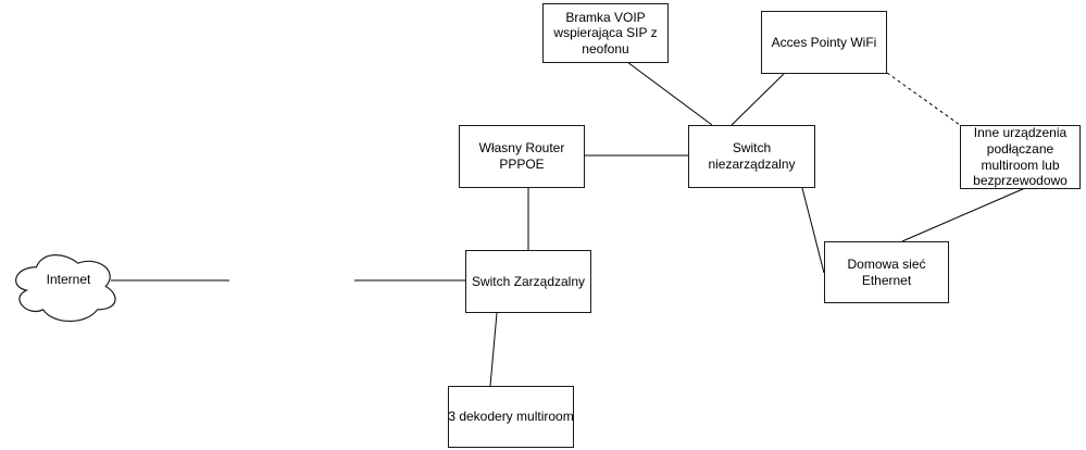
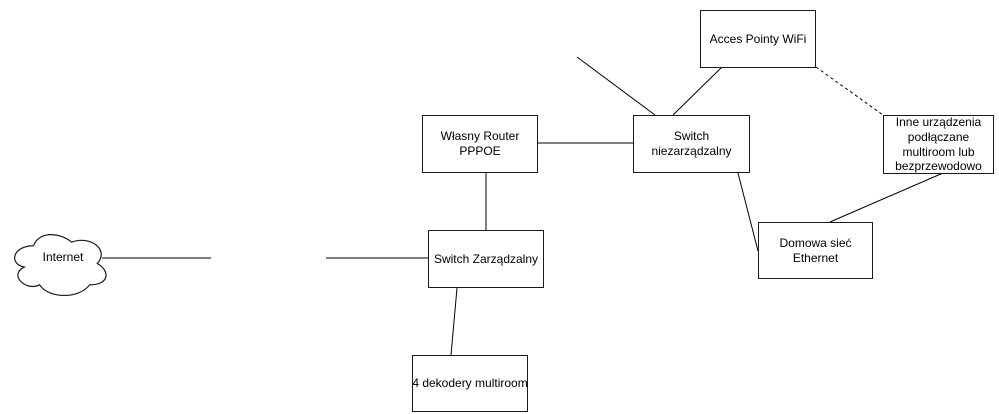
  Internet
  Switch Zarządzalny
  Własny Router PPPOE
  Switch niezarządzalny
- Bramka VOIP wspierająca SIP z neofonu
  Acces Pointy WiFi
  Inne urządzenia podłączane multiroom lub bezprzewodowo
  Domowa sieć Ethernet
- 3 dekodery multiroom
+ 4 dekodery multiroom
